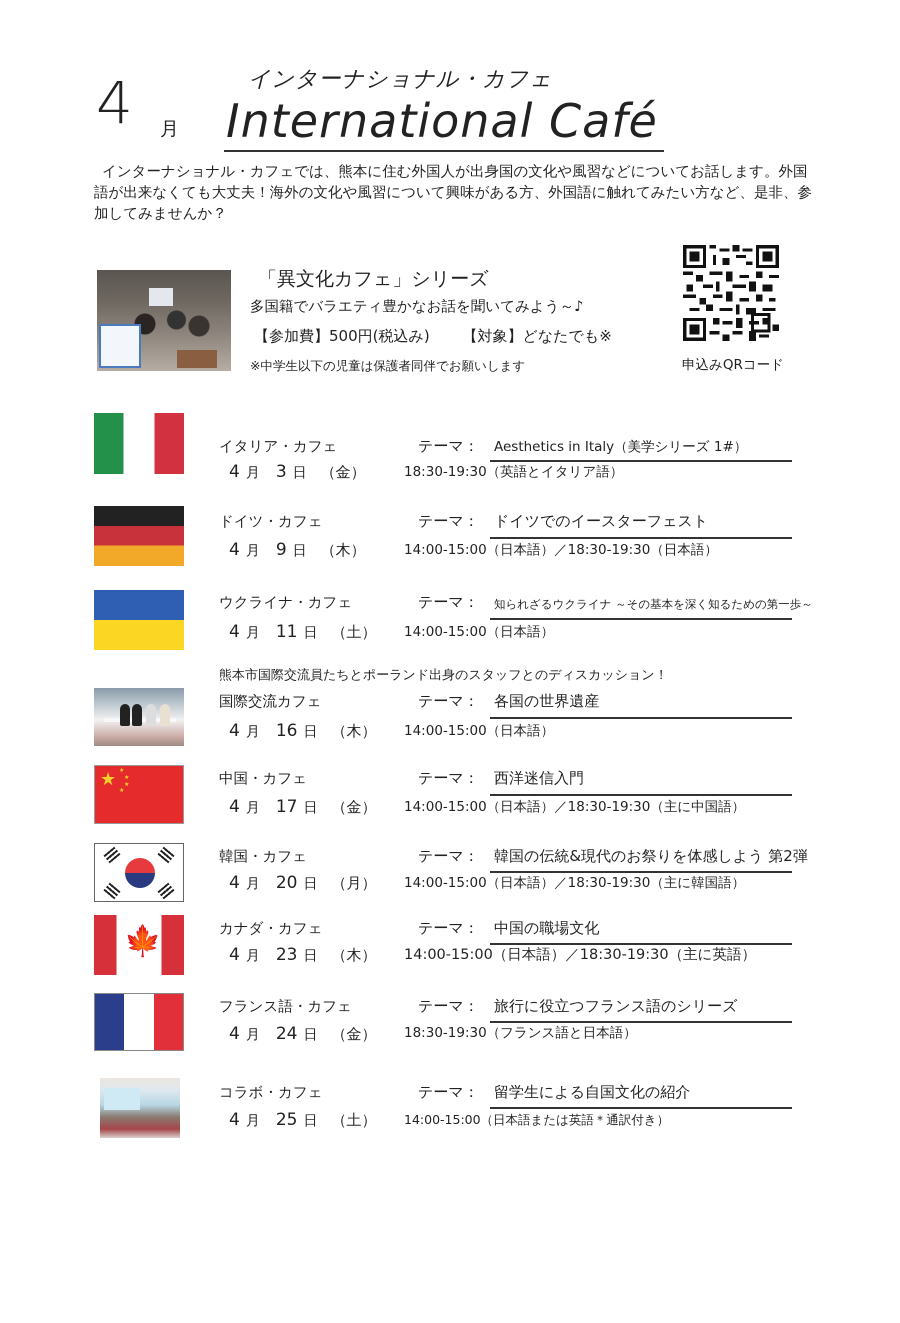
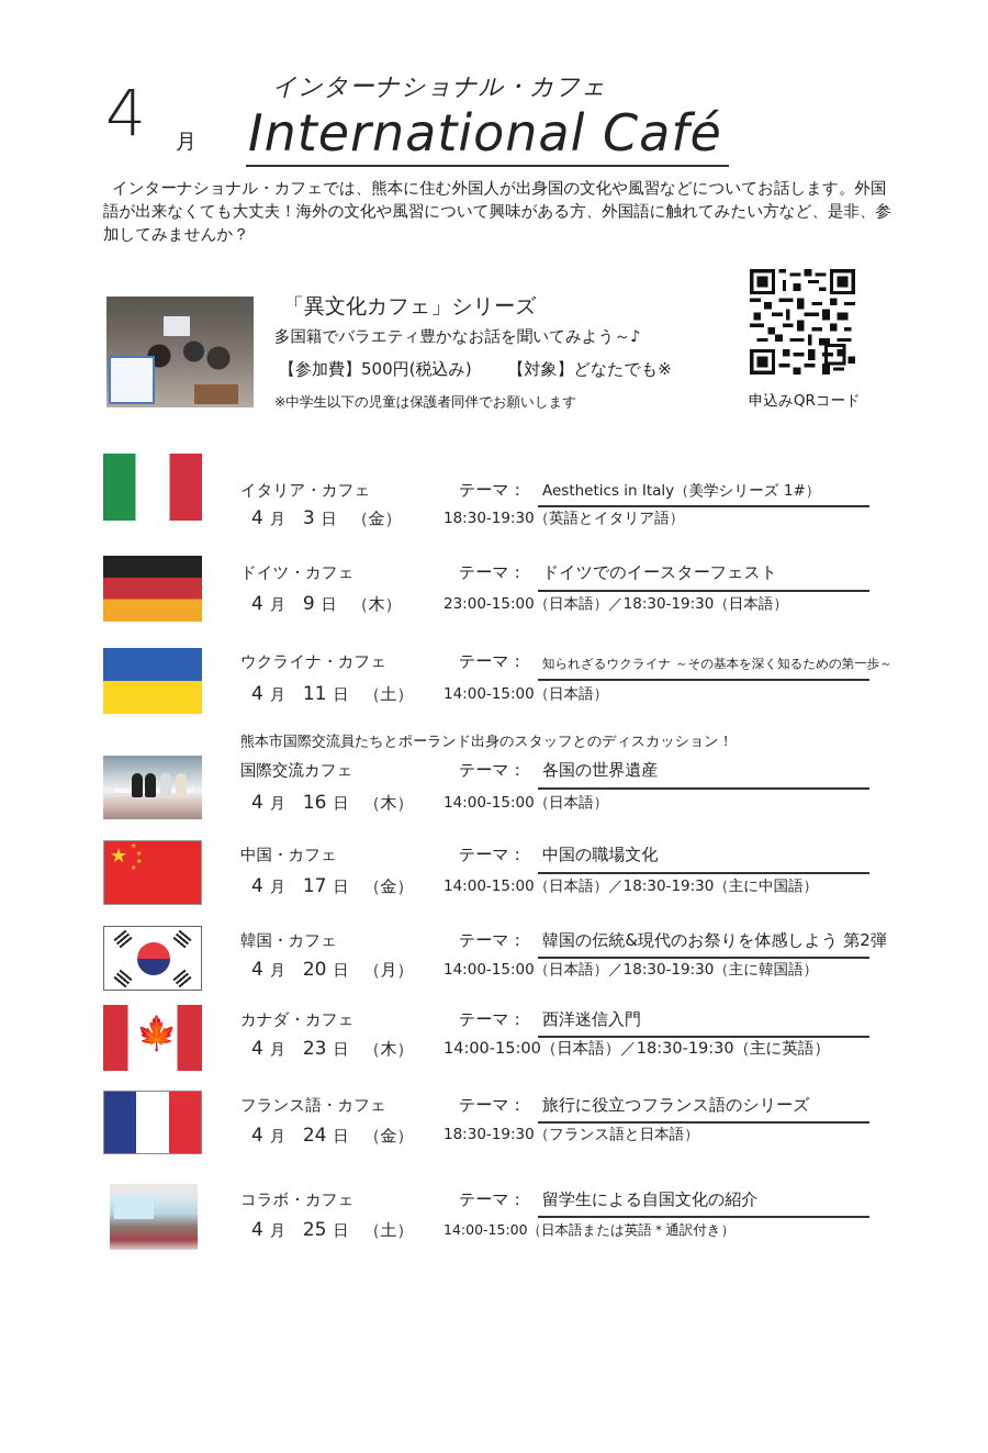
  4
  月
  インターナショナル・カフェ
  International Café
  インターナショナル・カフェでは、熊本に住む外国人が出身国の文化や風習などについてお話します。外国語が出来なくても大丈夫！海外の文化や風習について興味がある方、外国語に触れてみたい方など、是非、参加してみませんか？
  「異文化カフェ」シリーズ
  多国籍でバラエティ豊かなお話を聞いてみよう～♪
  【参加費】500円(税込み) 【対象】どなたでも※
  ※中学生以下の児童は保護者同伴でお願いします
  申込みQRコード
  イタリア・カフェ
  テーマ：
  Aesthetics in Italy（美学シリーズ 1#）
  4 月 3 日 （金）
  18:30-19:30（英語とイタリア語）
  ドイツ・カフェ
  テーマ：
  ドイツでのイースターフェスト
  4 月 9 日 （木）
- 14:00-15:00（日本語）／18:30-19:30（日本語）
+ 23:00-15:00（日本語）／18:30-19:30（日本語）
  ウクライナ・カフェ
  テーマ：
  知られざるウクライナ ～その基本を深く知るための第一歩～
  4 月 11 日 （土）
  14:00-15:00（日本語）
  熊本市国際交流員たちとポーランド出身のスタッフとのディスカッション！
  国際交流カフェ
  テーマ：
  各国の世界遺産
  4 月 16 日 （木）
  14:00-15:00（日本語）
  ★
  中国・カフェ
  テーマ：
- 西洋迷信入門
+ 中国の職場文化
  4 月 17 日 （金）
  14:00-15:00（日本語）／18:30-19:30（主に中国語）
  韓国・カフェ
  テーマ：
  韓国の伝統&現代のお祭りを体感しよう 第2弾
  4 月 20 日 （月）
  14:00-15:00（日本語）／18:30-19:30（主に韓国語）
  🍁
  カナダ・カフェ
  テーマ：
- 中国の職場文化
+ 西洋迷信入門
  4 月 23 日 （木）
  14:00-15:00（日本語）／18:30-19:30（主に英語）
  フランス語・カフェ
  テーマ：
  旅行に役立つフランス語のシリーズ
  4 月 24 日 （金）
  18:30-19:30（フランス語と日本語）
  コラボ・カフェ
  テーマ：
  留学生による自国文化の紹介
  4 月 25 日 （土）
  14:00-15:00（日本語または英語＊通訳付き）
